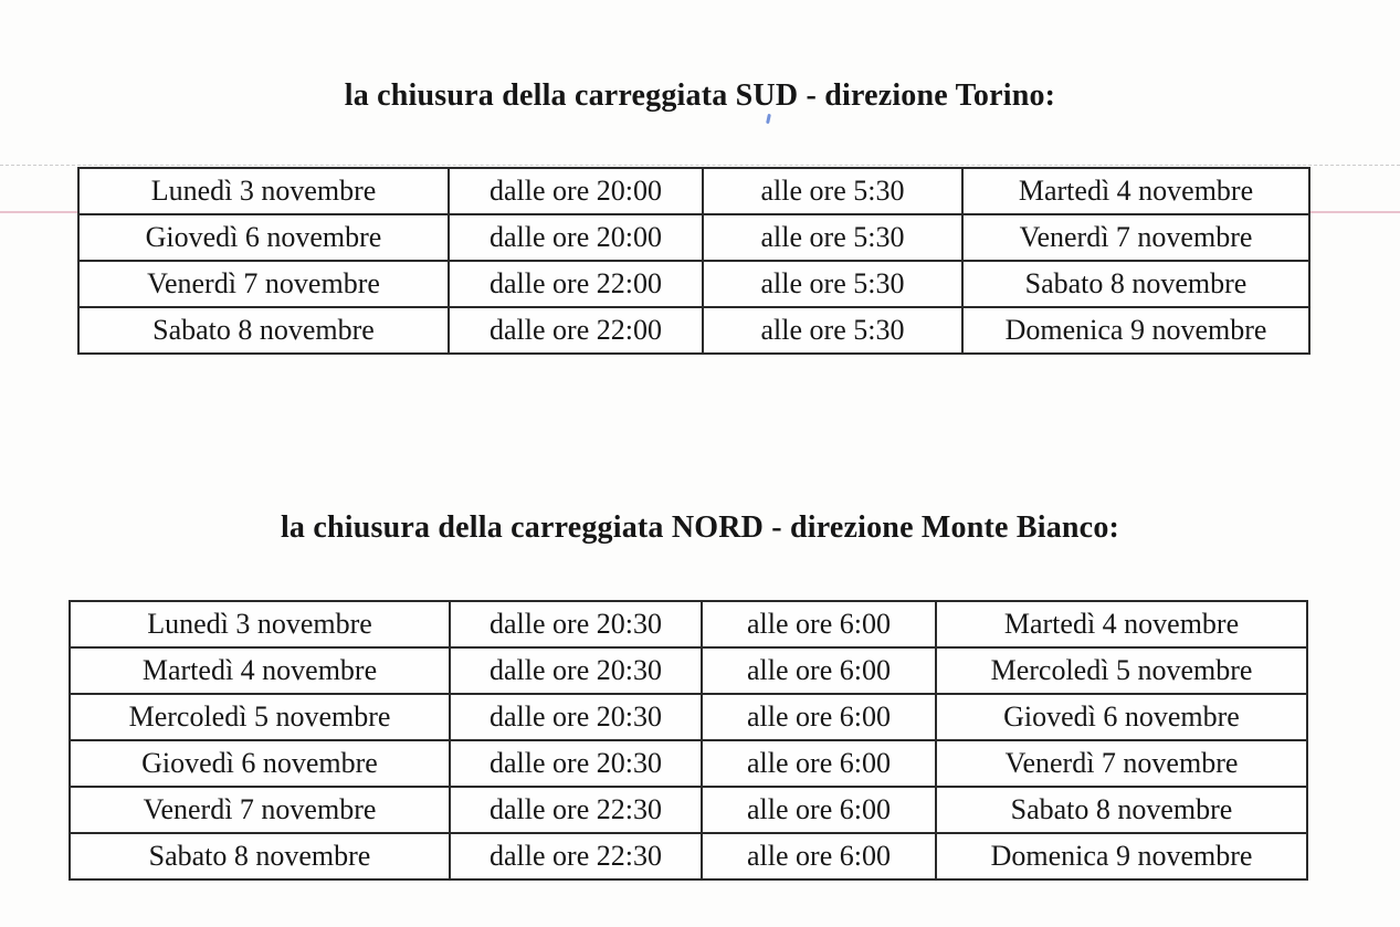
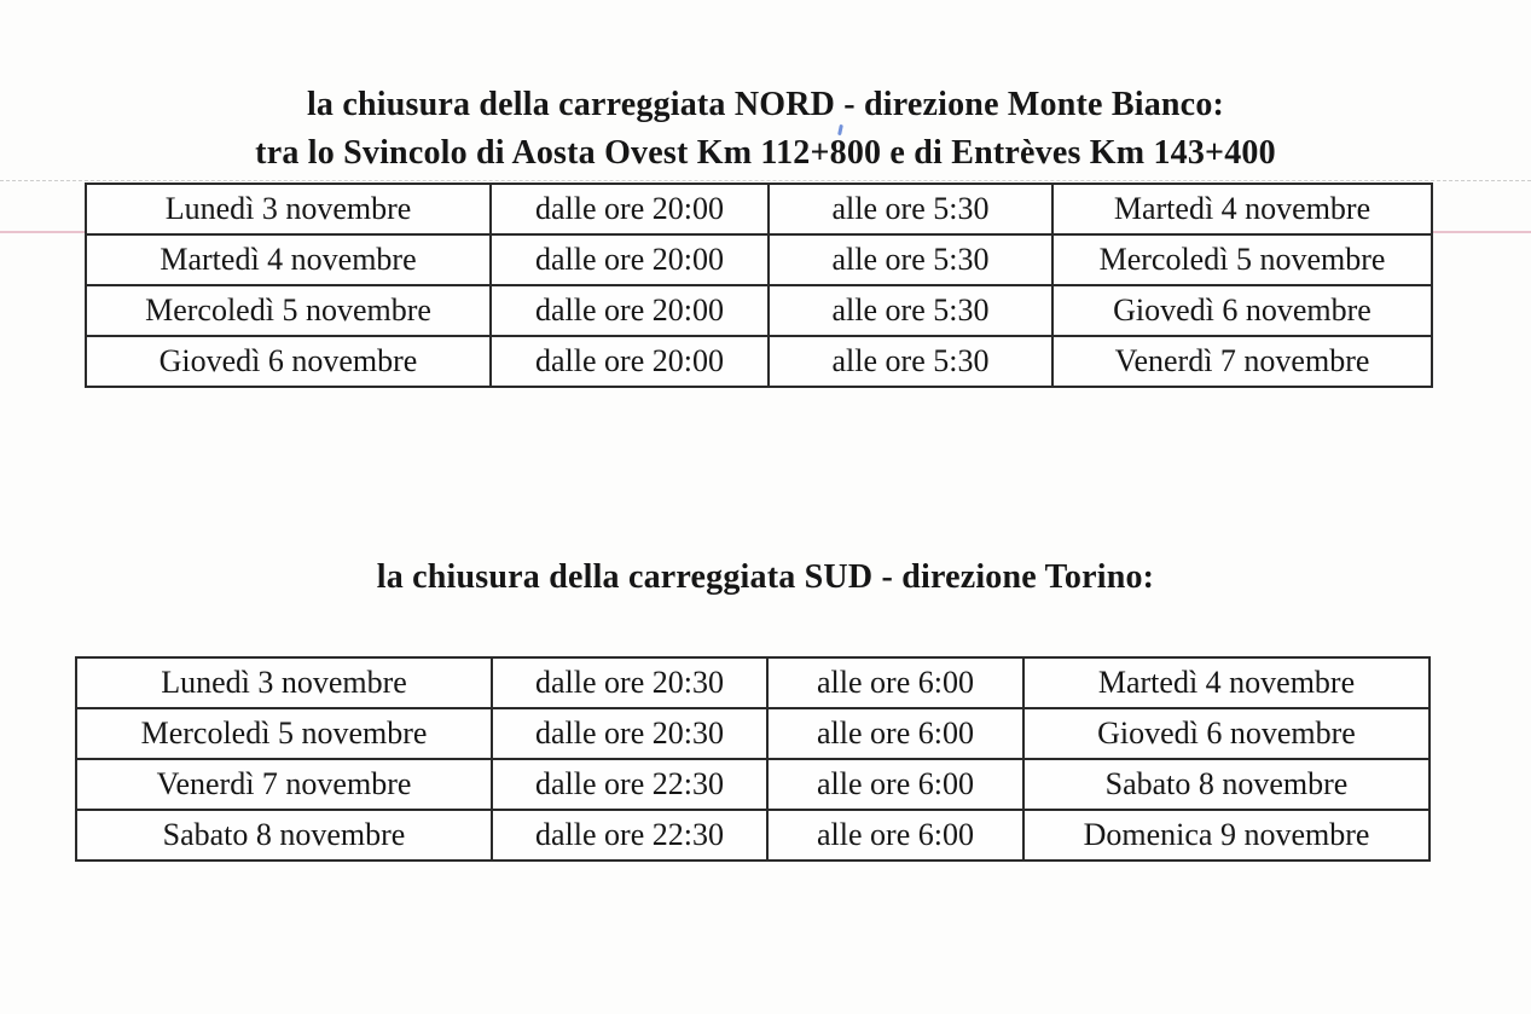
- la chiusura della carreggiata SUD - direzione Torino:
+ la chiusura della carreggiata NORD - direzione Monte Bianco:
+ tra lo Svincolo di Aosta Ovest Km 112+800 e di Entrèves Km 143+400
  Lunedì 3 novembre	dalle ore 20:00	alle ore 5:30	Martedì 4 novembre
+ Martedì 4 novembre	dalle ore 20:00	alle ore 5:30	Mercoledì 5 novembre
+ Mercoledì 5 novembre	dalle ore 20:00	alle ore 5:30	Giovedì 6 novembre
  Giovedì 6 novembre	dalle ore 20:00	alle ore 5:30	Venerdì 7 novembre
- Venerdì 7 novembre	dalle ore 22:00	alle ore 5:30	Sabato 8 novembre
- Sabato 8 novembre	dalle ore 22:00	alle ore 5:30	Domenica 9 novembre
- la chiusura della carreggiata NORD - direzione Monte Bianco:
+ la chiusura della carreggiata SUD - direzione Torino:
  Lunedì 3 novembre	dalle ore 20:30	alle ore 6:00	Martedì 4 novembre
- Martedì 4 novembre	dalle ore 20:30	alle ore 6:00	Mercoledì 5 novembre
  Mercoledì 5 novembre	dalle ore 20:30	alle ore 6:00	Giovedì 6 novembre
- Giovedì 6 novembre	dalle ore 20:30	alle ore 6:00	Venerdì 7 novembre
  Venerdì 7 novembre	dalle ore 22:30	alle ore 6:00	Sabato 8 novembre
  Sabato 8 novembre	dalle ore 22:30	alle ore 6:00	Domenica 9 novembre
